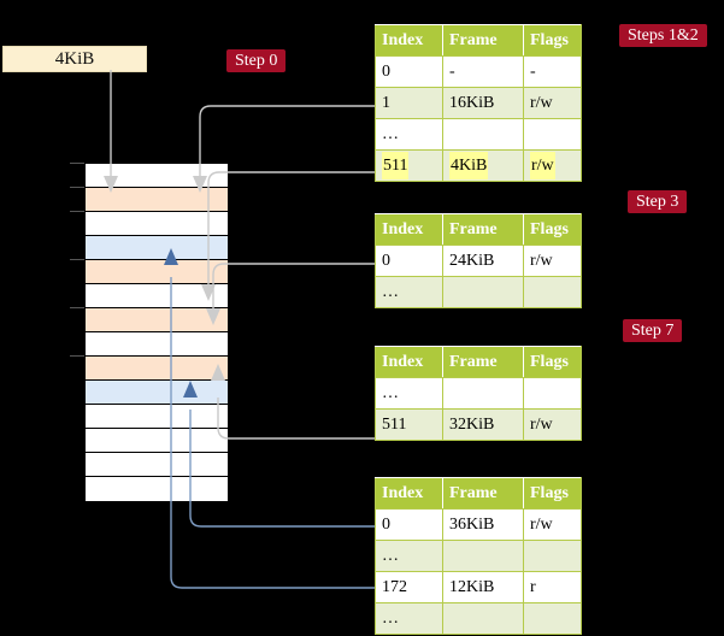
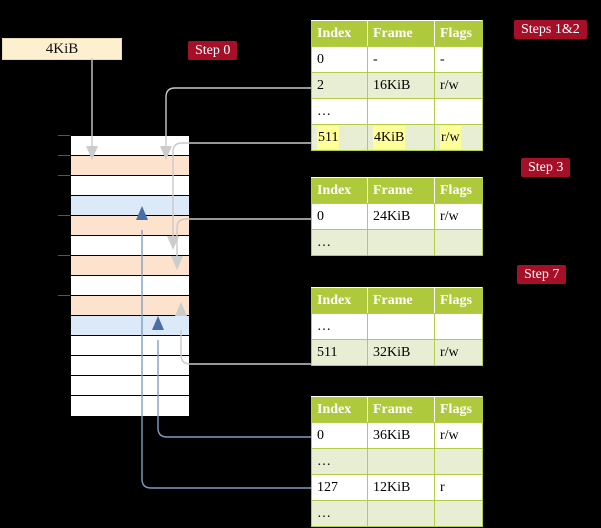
  4KiB
  Step 0
  Steps 1&2
  Step 3
  Step 7
  Index	Frame	Flags
  0	-	-
- 1	16KiB	r/w
+ 2	16KiB	r/w
  …
  511	4KiB	r/w
  Index	Frame	Flags
  0	24KiB	r/w
  …
  Index	Frame	Flags
  …
  511	32KiB	r/w
  Index	Frame	Flags
  0	36KiB	r/w
  …
- 172	12KiB	r
+ 127	12KiB	r
  …
